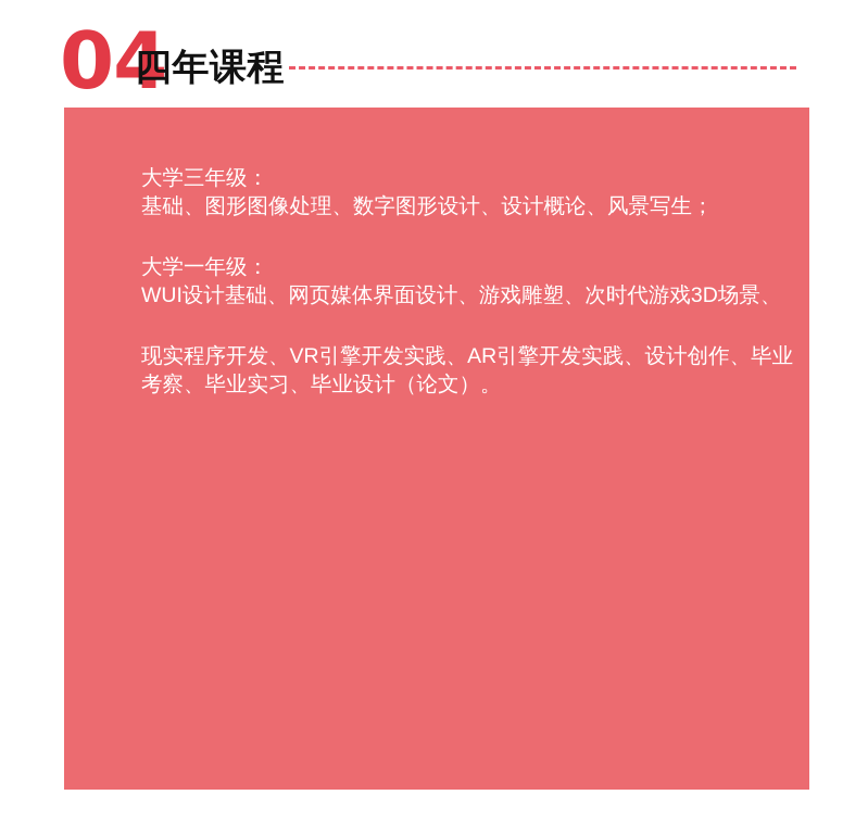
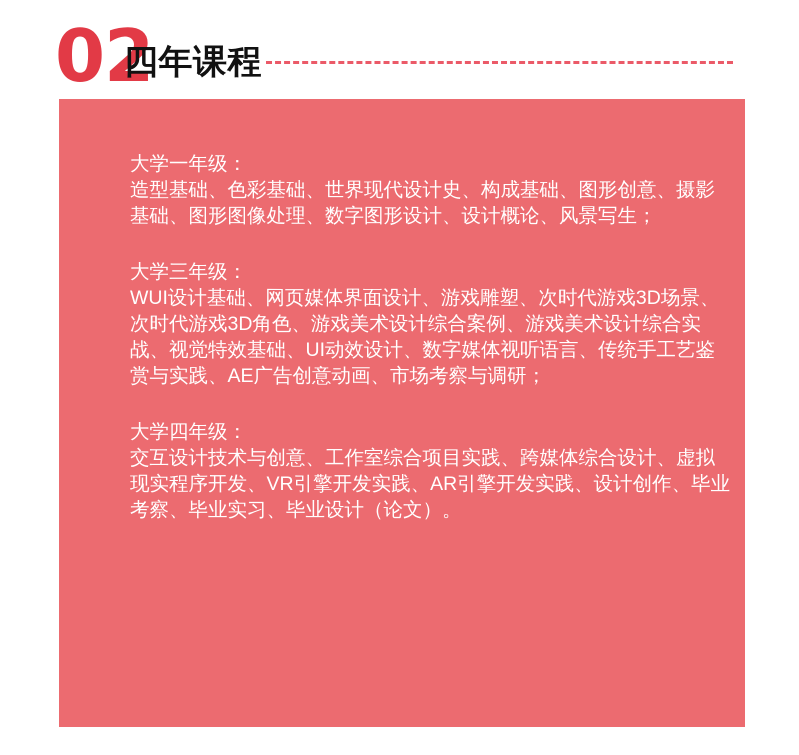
- 04
+ 02
  四年课程
- 大学三年级：
+ 大学一年级：
+ 造型基础、色彩基础、世界现代设计史、构成基础、图形创意、摄影
  基础、图形图像处理、数字图形设计、设计概论、风景写生；
- 大学一年级：
+ 大学三年级：
  WUI设计基础、网页媒体界面设计、游戏雕塑、次时代游戏3D场景、
+ 次时代游戏3D角色、游戏美术设计综合案例、游戏美术设计综合实
+ 战、视觉特效基础、UI动效设计、数字媒体视听语言、传统手工艺鉴
+ 赏与实践、AE广告创意动画、市场考察与调研；
+ 大学四年级：
+ 交互设计技术与创意、工作室综合项目实践、跨媒体综合设计、虚拟
  现实程序开发、VR引擎开发实践、AR引擎开发实践、设计创作、毕业
  考察、毕业实习、毕业设计（论文）。
